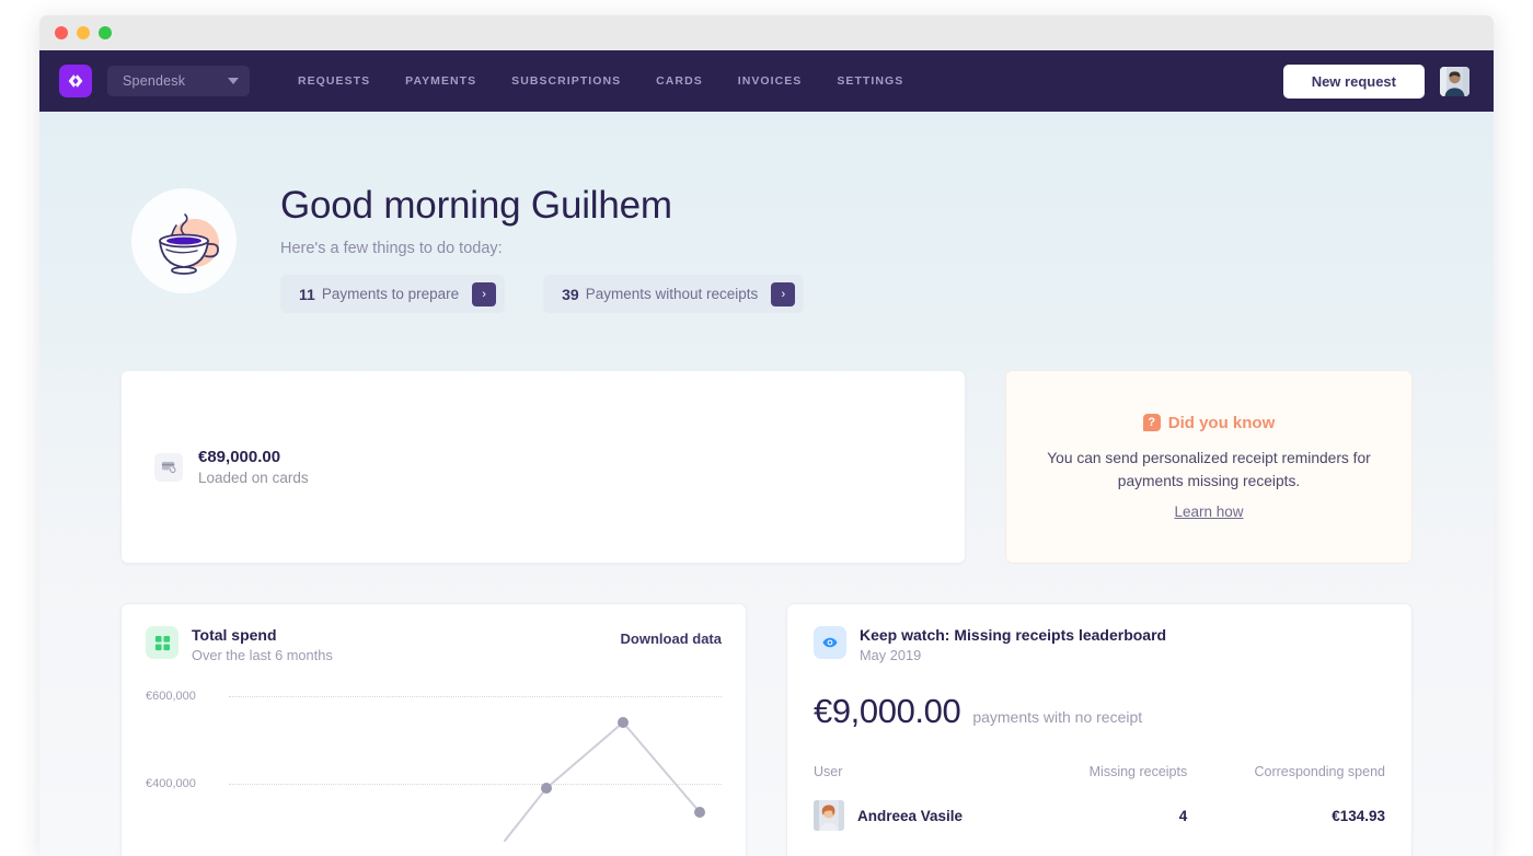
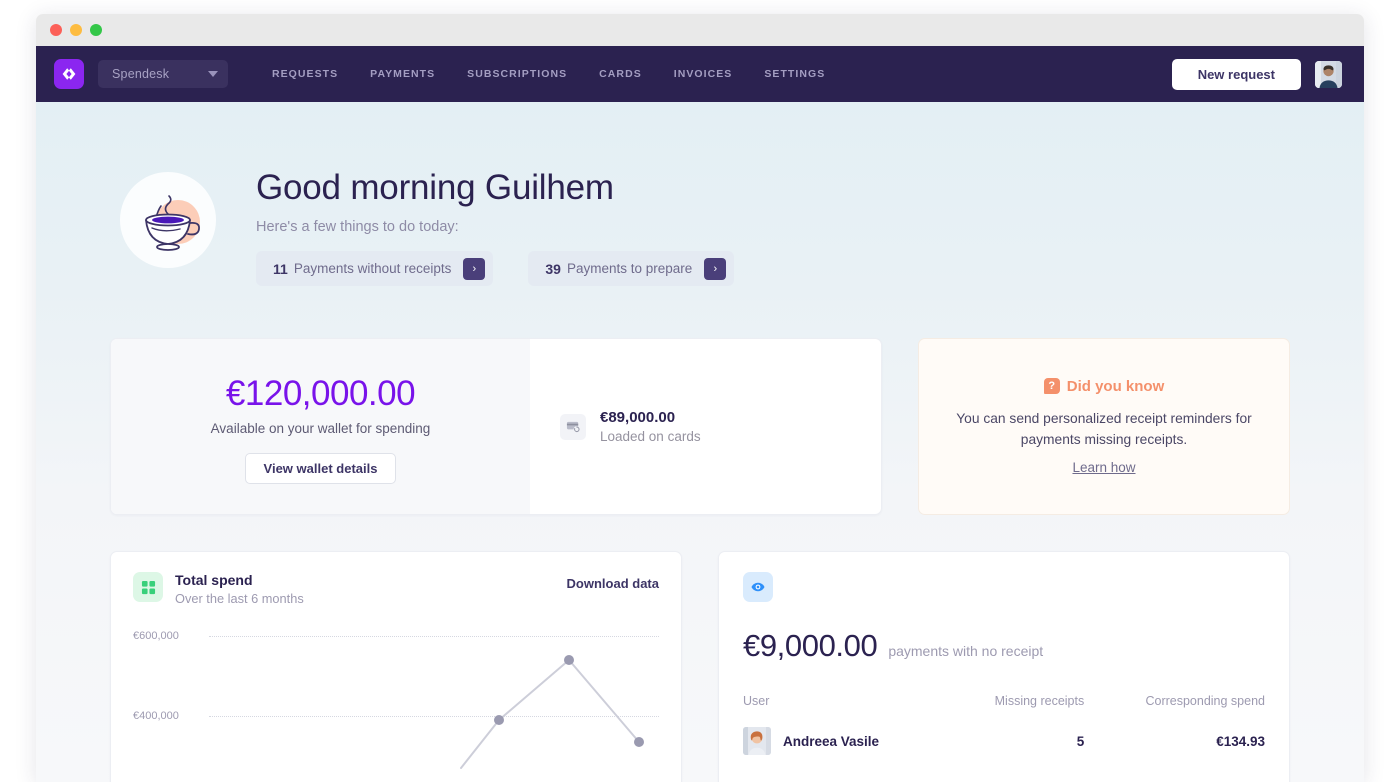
  Spendesk
  REQUESTS
  PAYMENTS
  SUBSCRIPTIONS
  CARDS
  INVOICES
  SETTINGS
  New request
  Good morning Guilhem
  Here's a few things to do today:
  11
- Payments to prepare
+ Payments without receipts
  ›
  39
- Payments without receipts
+ Payments to prepare
  ›
+ €120,000.00
+ Available on your wallet for spending
+ View wallet details
  €89,000.00
  Loaded on cards
  ?
  Did you know
  You can send personalized receipt reminders for payments missing receipts.
  Learn how
  Total spend
  Over the last 6 months
  Download data
  €600,000
  €400,000
- Keep watch: Missing receipts leaderboard
- May 2019
  €9,000.00
  payments with no receipt
  User	Missing receipts	Corresponding spend
- Andreea Vasile	4	€134.93
+ Andreea Vasile	5	€134.93
